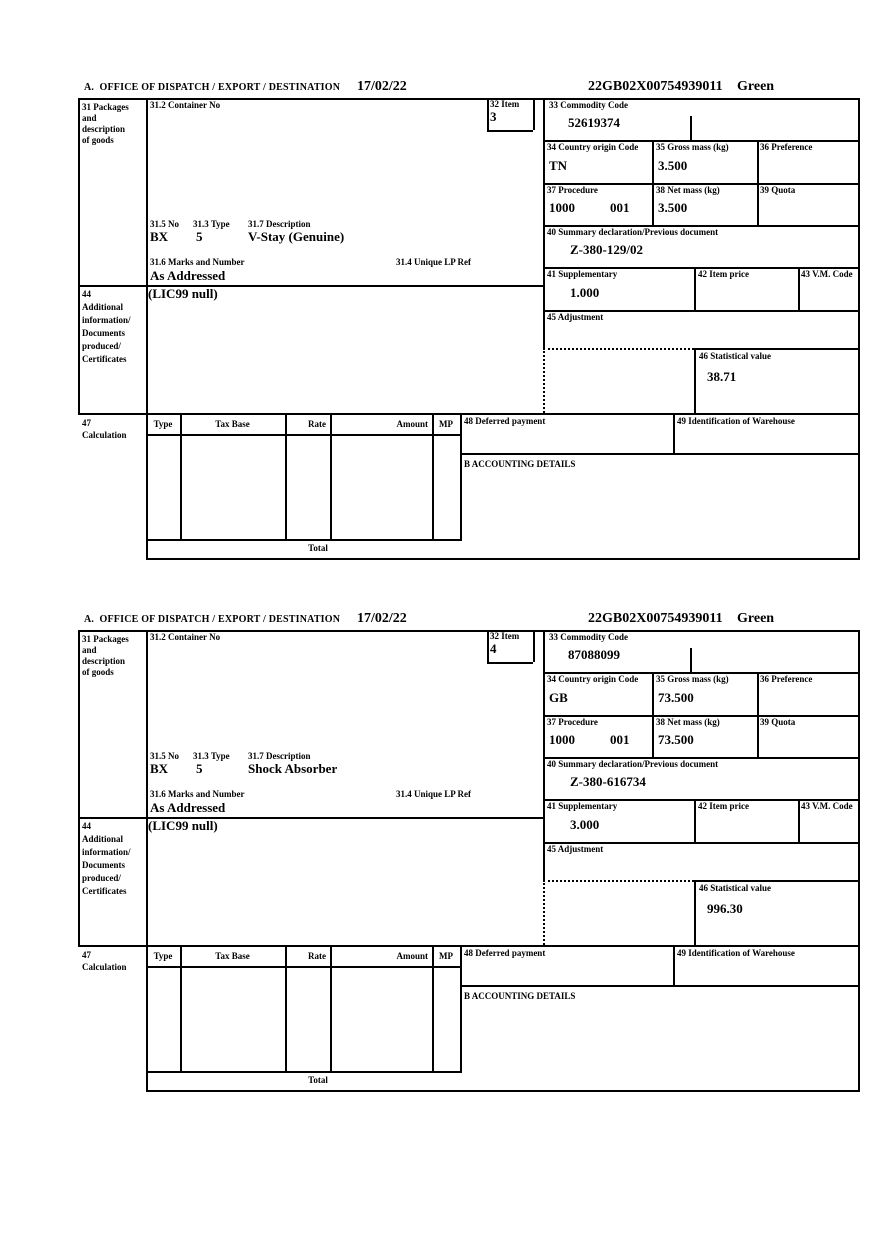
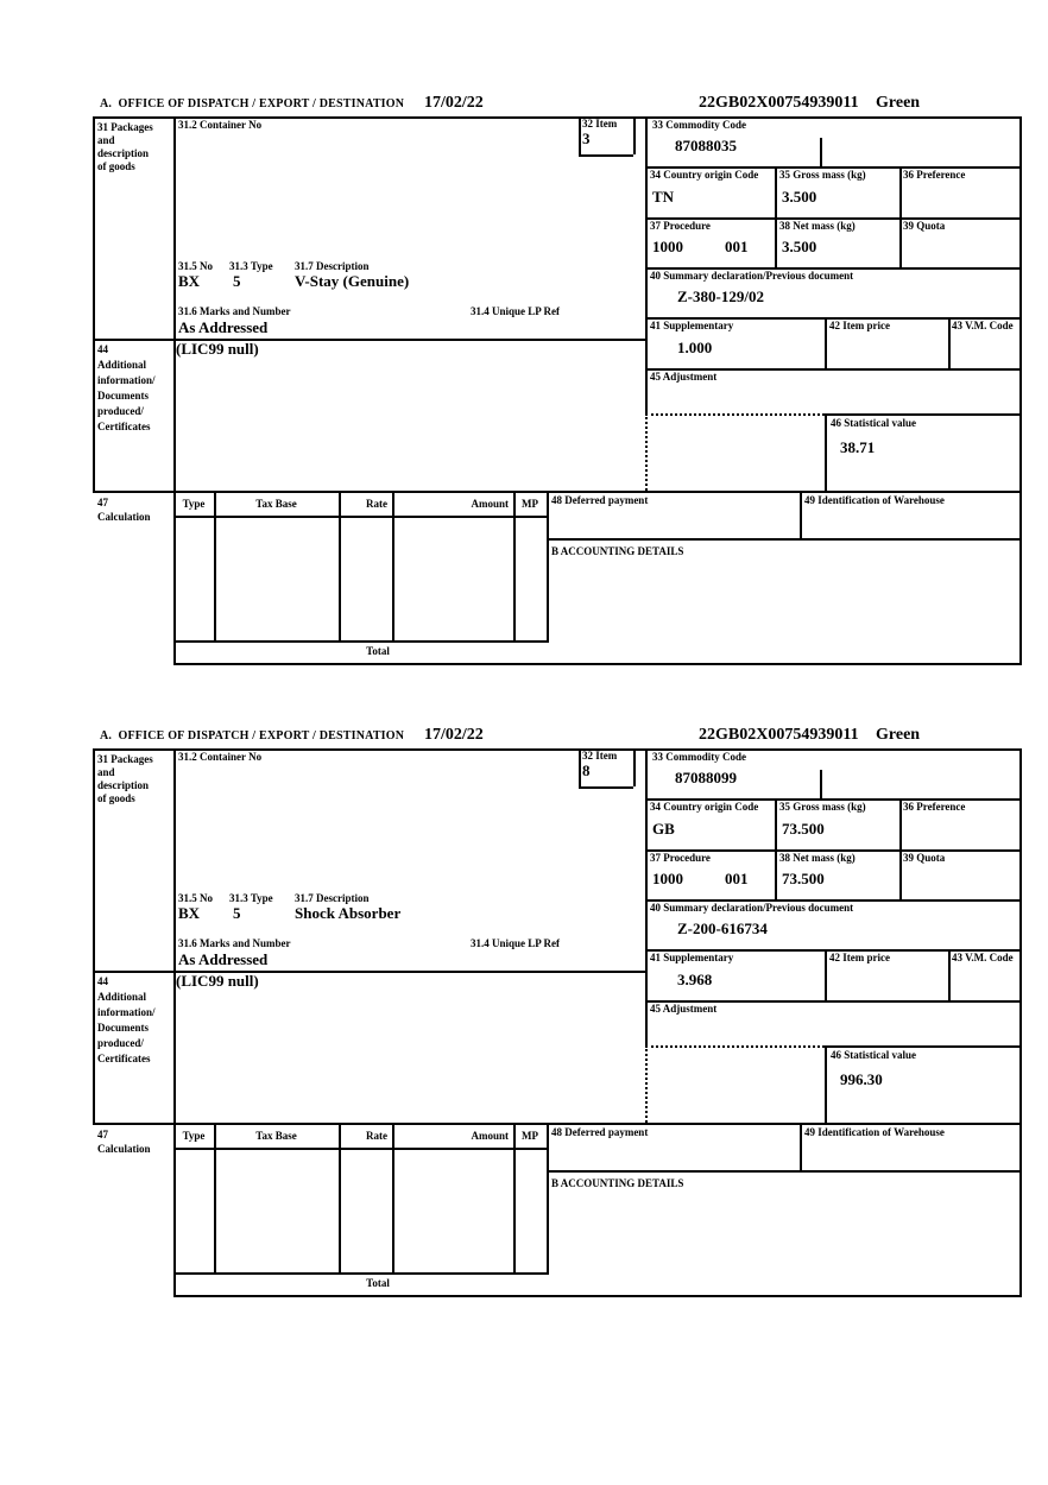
  A. OFFICE OF DISPATCH / EXPORT / DESTINATION
  17/02/22
  22GB02X00754939011
  Green
  31 Packages
  and
  description
  of goods
  31.2 Container No
  32 Item
  3
  33 Commodity Code
- 52619374
+ 87088035
  34 Country origin Code
  TN
  35 Gross mass (kg)
  3.500
  36 Preference
  37 Procedure
  1000
  001
  38 Net mass (kg)
  3.500
  39 Quota
  40 Summary declaration/Previous document
  Z-380-129/02
  41 Supplementary
  1.000
  42 Item price
  43 V.M. Code
  45 Adjustment
  46 Statistical value
  38.71
  31.5 No
  31.3 Type
  31.7 Description
  BX
  5
  V-Stay (Genuine)
  31.6 Marks and Number
  31.4 Unique LP Ref
  As Addressed
  44
  Additional
  information/
  Documents
  produced/
  Certificates
  (LIC99 null)
  47
  Calculation
  Type
  Tax Base
  Rate
  Amount
  MP
  48 Deferred payment
  49 Identification of Warehouse
  B ACCOUNTING DETAILS
  Total
  A. OFFICE OF DISPATCH / EXPORT / DESTINATION
  17/02/22
  22GB02X00754939011
  Green
  31 Packages
  and
  description
  of goods
  31.2 Container No
  32 Item
- 4
+ 8
  33 Commodity Code
  87088099
  34 Country origin Code
  GB
  35 Gross mass (kg)
  73.500
  36 Preference
  37 Procedure
  1000
  001
  38 Net mass (kg)
  73.500
  39 Quota
  40 Summary declaration/Previous document
- Z-380-616734
+ Z-200-616734
  41 Supplementary
- 3.000
+ 3.968
  42 Item price
  43 V.M. Code
  45 Adjustment
  46 Statistical value
  996.30
  31.5 No
  31.3 Type
  31.7 Description
  BX
  5
  Shock Absorber
  31.6 Marks and Number
  31.4 Unique LP Ref
  As Addressed
  44
  Additional
  information/
  Documents
  produced/
  Certificates
  (LIC99 null)
  47
  Calculation
  Type
  Tax Base
  Rate
  Amount
  MP
  48 Deferred payment
  49 Identification of Warehouse
  B ACCOUNTING DETAILS
  Total
